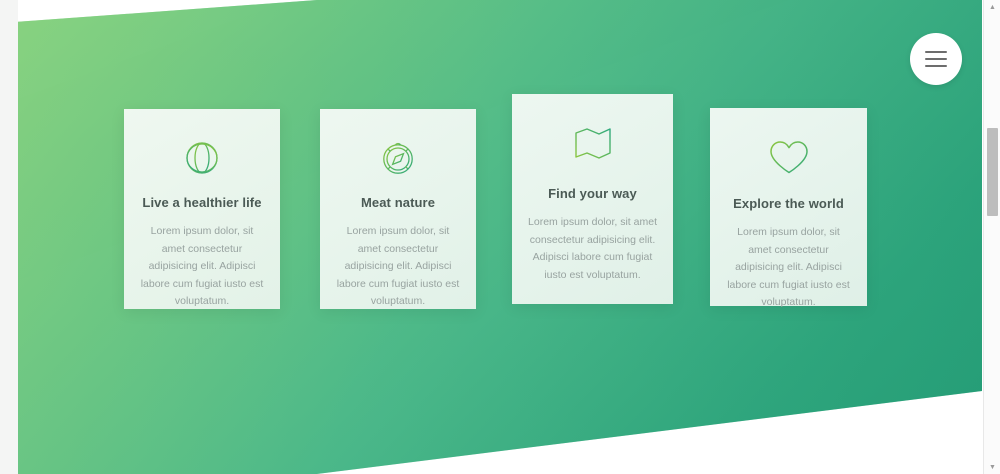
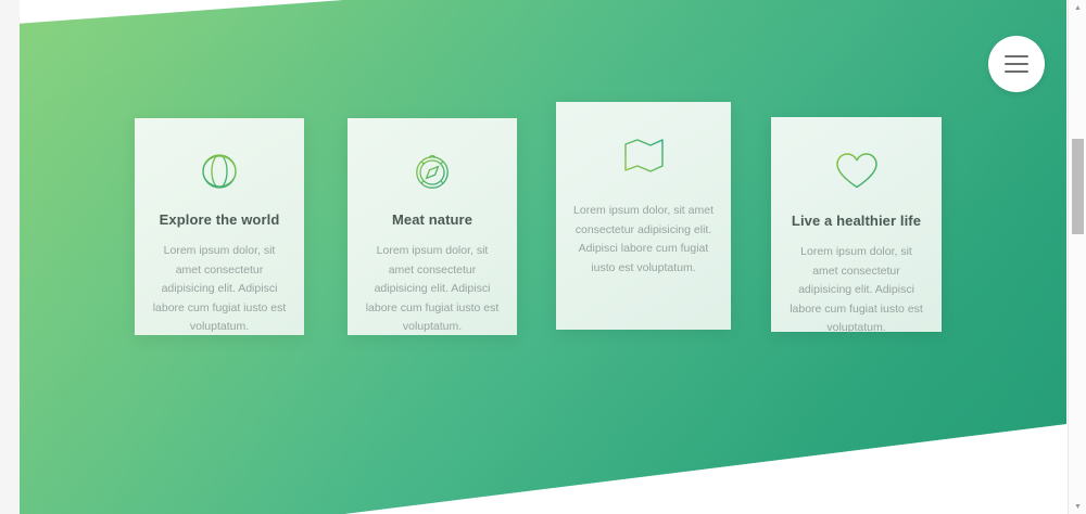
- Live a healthier life
+ Explore the world
  Lorem ipsum dolor, sit amet consectetur adipisicing elit. Adipisci labore cum fugiat iusto est voluptatum.
  Meat nature
  Lorem ipsum dolor, sit amet consectetur adipisicing elit. Adipisci labore cum fugiat iusto est voluptatum.
- Find your way
  Lorem ipsum dolor, sit amet consectetur adipisicing elit. Adipisci labore cum fugiat iusto est voluptatum.
- Explore the world
+ Live a healthier life
  Lorem ipsum dolor, sit amet consectetur adipisicing elit. Adipisci labore cum fugiat iusto est voluptatum.
